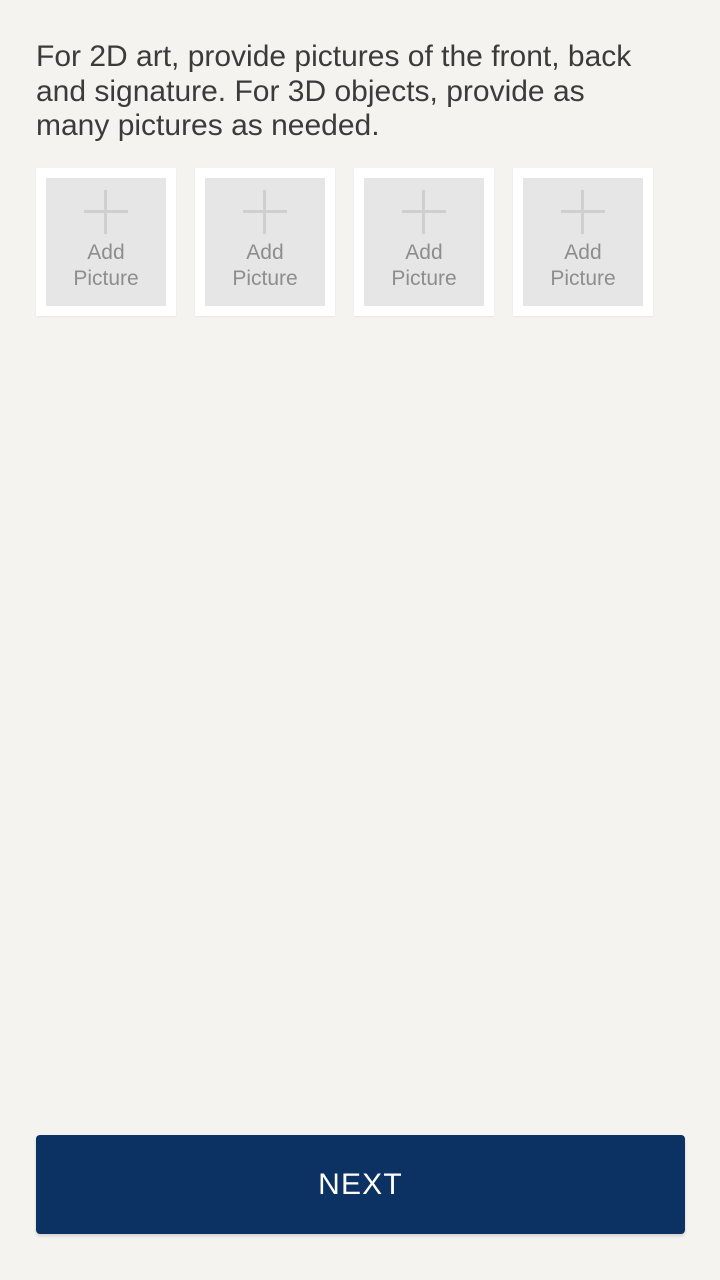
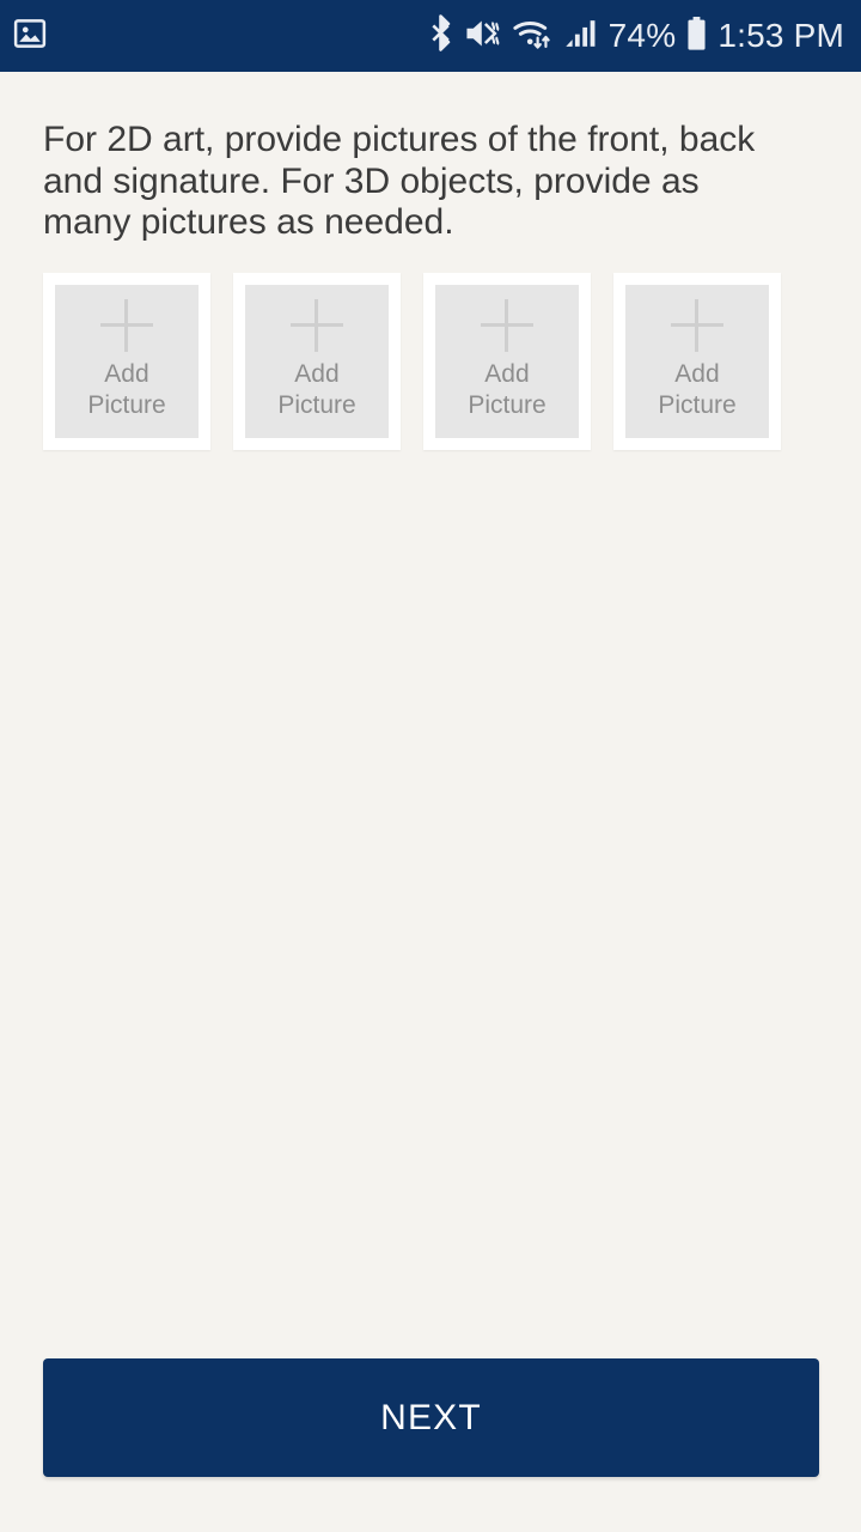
+ 74%
+ 1:53 PM
  For 2D art, provide pictures of the front, back and signature. For 3D objects, provide as many pictures as needed.
  Add
  Picture
  Add
  Picture
  Add
  Picture
  Add
  Picture
  NEXT
